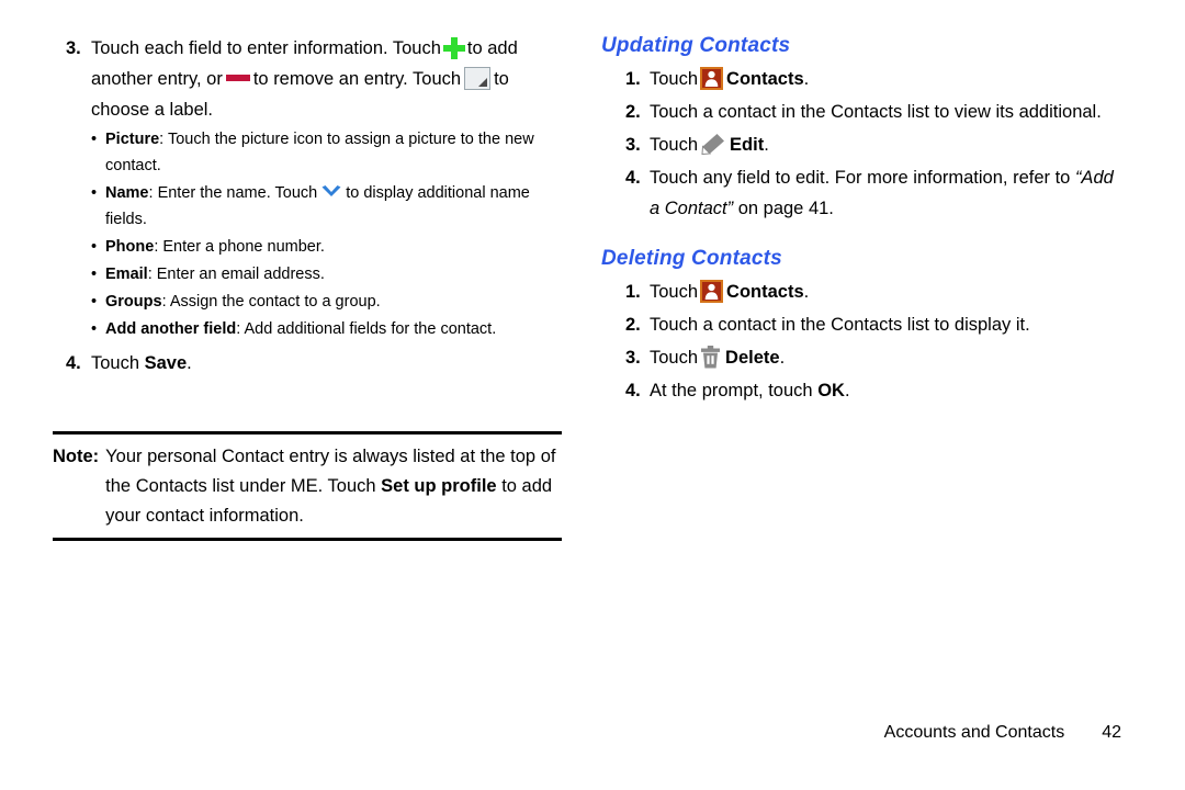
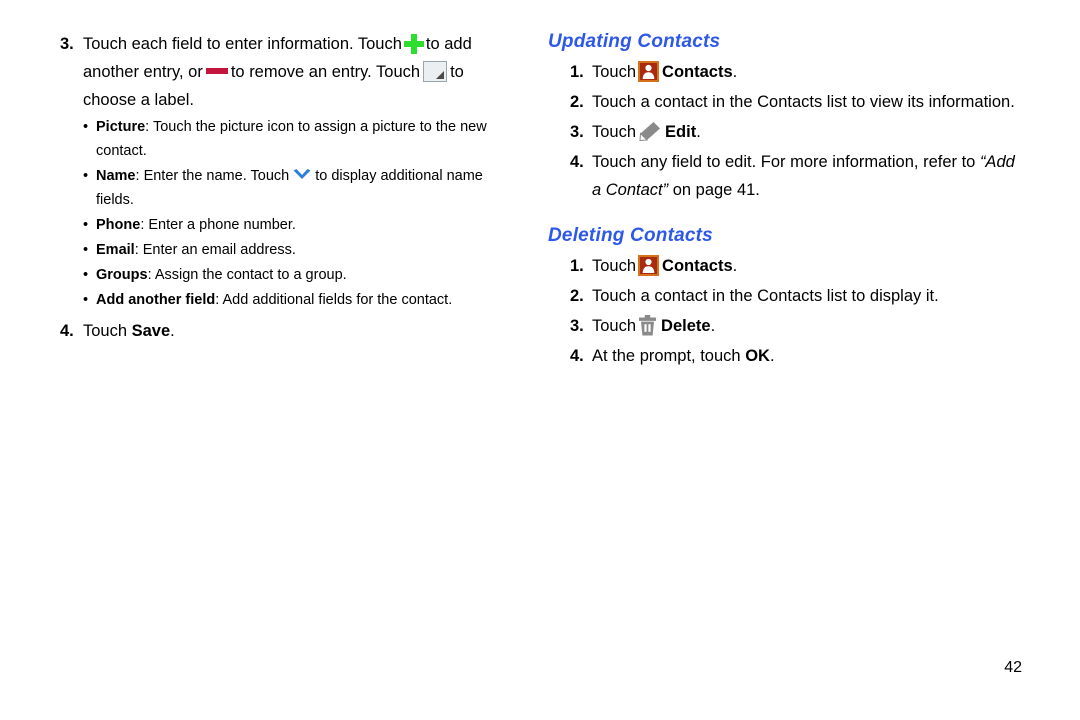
  3.
  Touch each field to enter information. Touch to add another entry, or to remove an entry. Touch to choose a label.
  Picture: Touch the picture icon to assign a picture to the new contact.
  Name: Enter the name. Touch to display additional name fields.
  Phone: Enter a phone number.
  Email: Enter an email address.
  Groups: Assign the contact to a group.
  Add another field: Add additional fields for the contact.
  4.
  Touch Save.
- Note:
- Your personal Contact entry is always listed at the top of the Contacts list under ME. Touch Set up profile to add your contact information.
  Updating Contacts
  1.
  Touch Contacts.
  2.
- Touch a contact in the Contacts list to view its additional.
+ Touch a contact in the Contacts list to view its information.
  3.
  Touch Edit.
  4.
  Touch any field to edit. For more information, refer to “Add a Contact” on page 41.
  Deleting Contacts
  1.
  Touch Contacts.
  2.
  Touch a contact in the Contacts list to display it.
  3.
  Touch Delete.
  4.
  At the prompt, touch OK.
- Accounts and Contacts
  42
